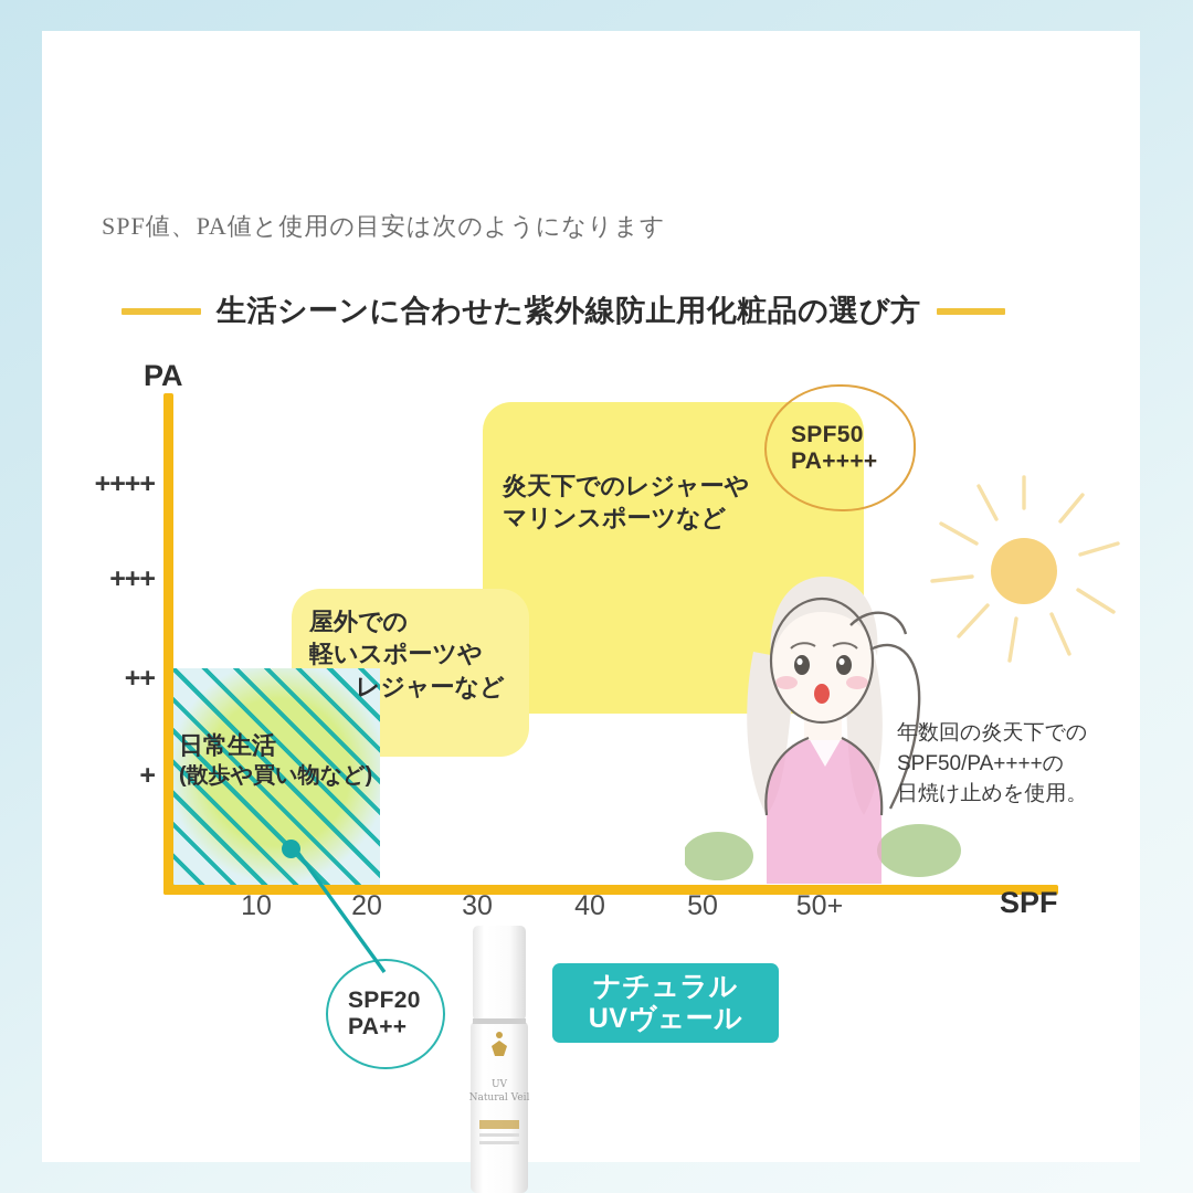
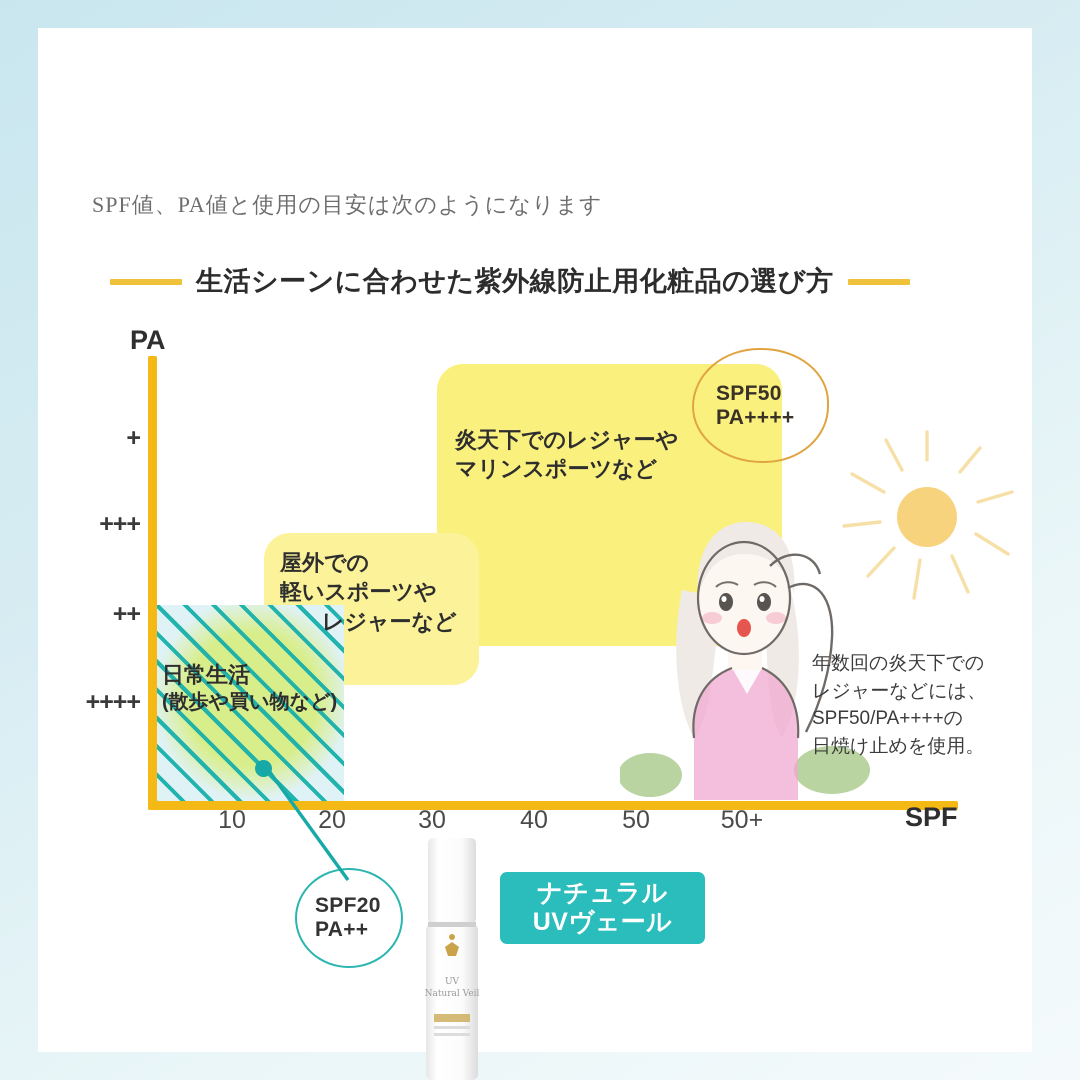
  SPF値、PA値と使用の目安は次のようになります
  生活シーンに合わせた紫外線防止用化粧品の選び方
  炎天下でのレジャーや
  マリンスポーツなど
  屋外での
  軽いスポーツや
  レジャーなど
  日常生活
  (散歩や買い物など)
  PA
  SPF
- ++++
+ +
  +++
  ++
- +
+ ++++
  10
  20
  30
  40
  50
  50+
  SPF50
  PA++++
  SPF20
  PA++
  年数回の炎天下での
+ レジャーなどには、
  SPF50/PA++++の
  日焼け止めを使用。
  UV
  Natural Veil
  ナチュラル
  UVヴェール
